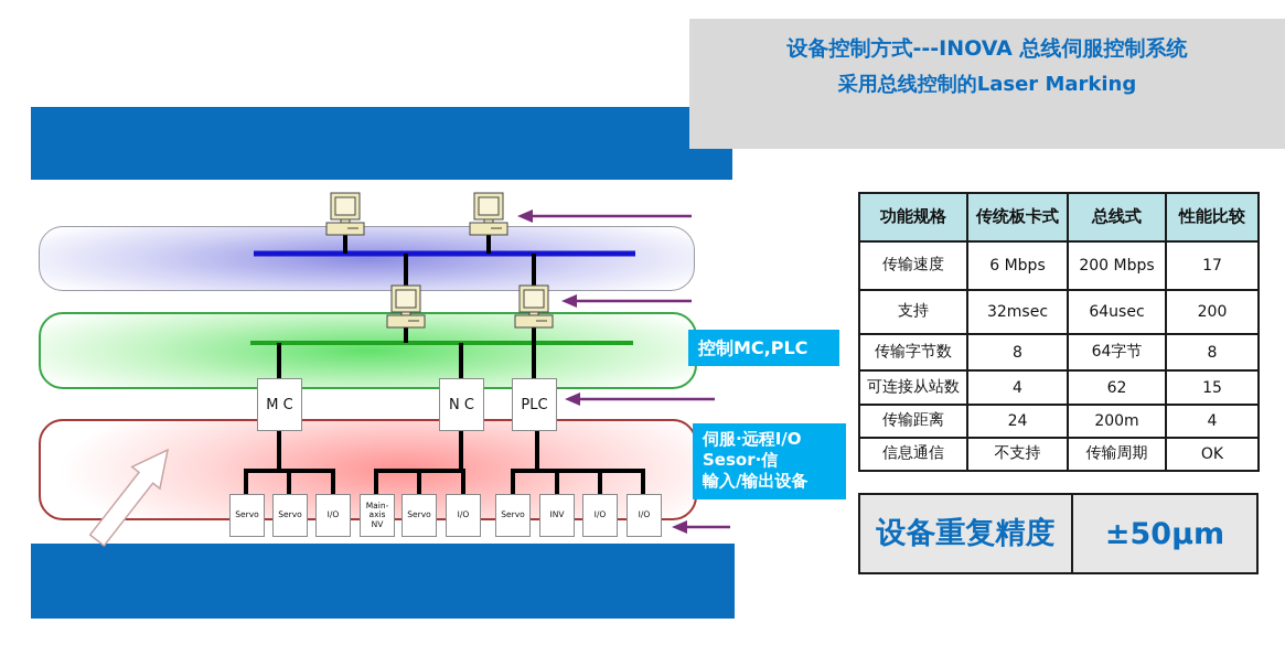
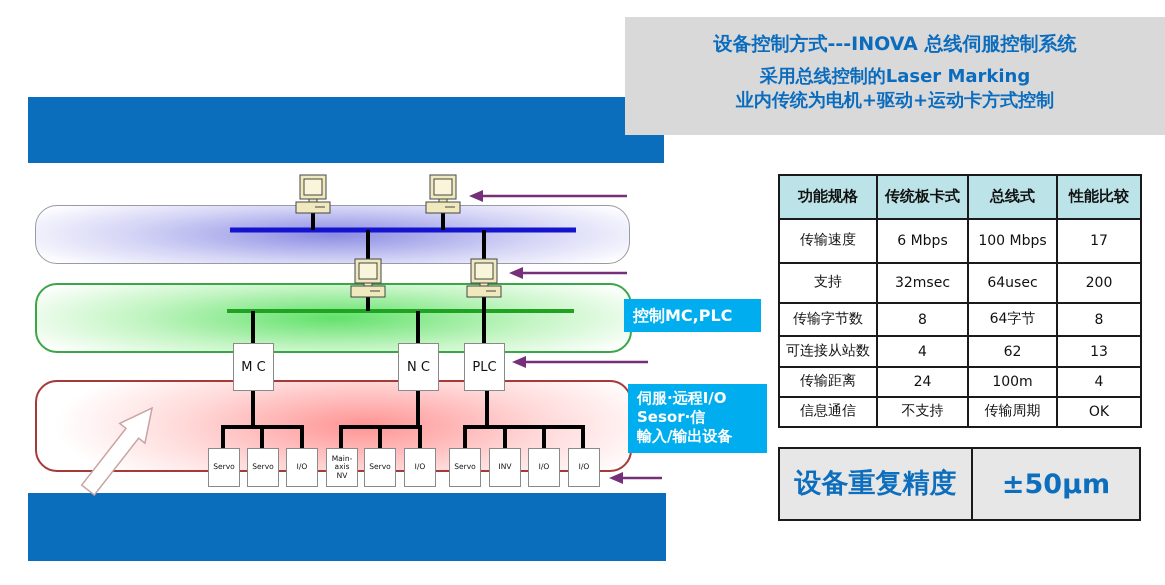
  设备控制方式---INOVA 总线伺服控制系统
  采用总线控制的Laser Marking
+ 业内传统为电机+驱动+运动卡方式控制
  M C
  N C
  PLC
  Servo
  Servo
  I/O
  Main- axis NV
  Servo
  I/O
  Servo
  INV
  I/O
  I/O
  控制MC,PLC
  伺服·远程I/O
  Sesor·信
  輸入/输出设备
  功能规格	传统板卡式	总线式	性能比较
- 传输速度	6 Mbps	200 Mbps	17
+ 传输速度	6 Mbps	100 Mbps	17
  支持	32msec	64usec	200
  传输字节数	8	64字节	8
- 可连接从站数	4	62	15
+ 可连接从站数	4	62	13
- 传输距离	24	200m	4
+ 传输距离	24	100m	4
  信息通信	不支持	传输周期	OK
  设备重复精度
  ±50μm
